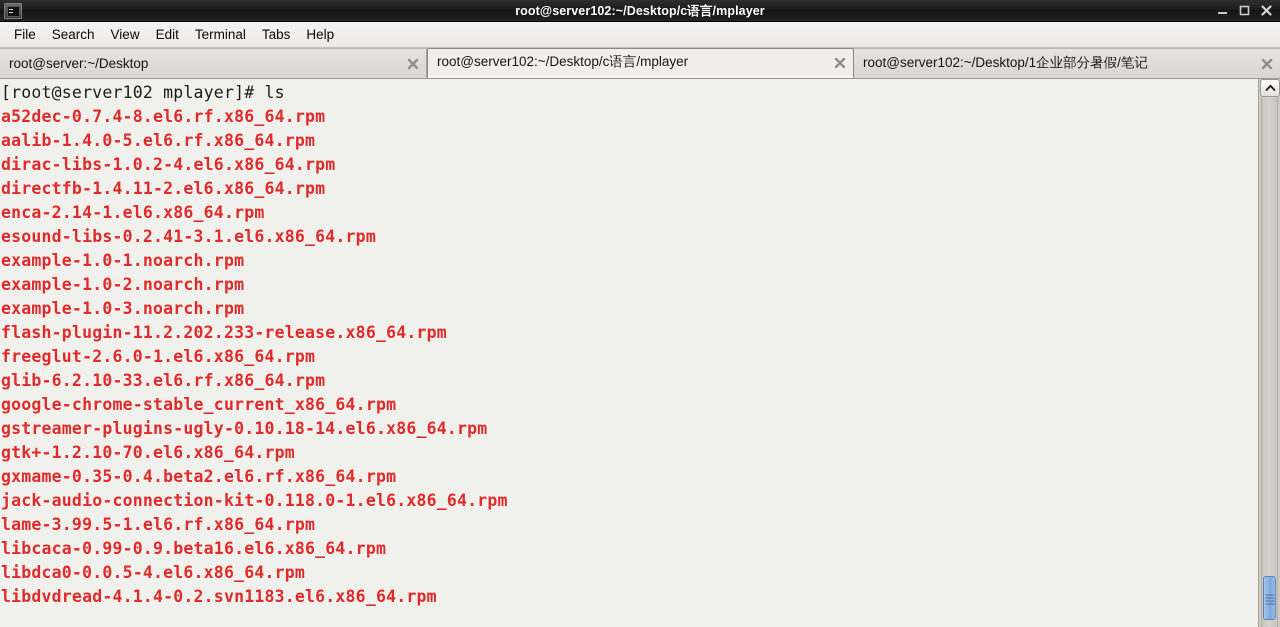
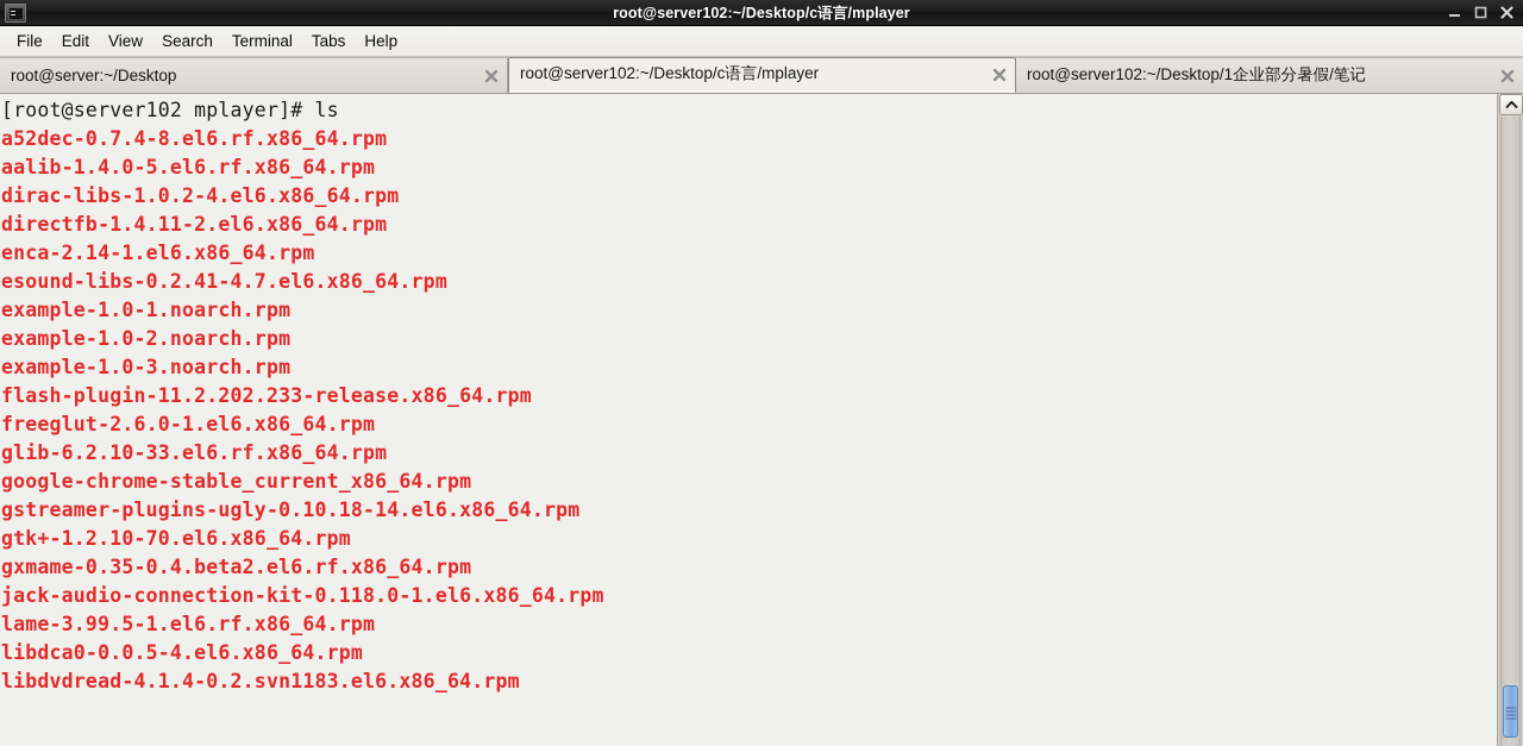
  root@server102:~/Desktop/c语言/mplayer
  File
- Search
+ Edit
  View
- Edit
+ Search
  Terminal
  Tabs
  Help
  root@server:~/Desktop
  root@server102:~/Desktop/c语言/mplayer
  root@server102:~/Desktop/1企业部分暑假/笔记
  [root@server102 mplayer]# ls
  a52dec-0.7.4-8.el6.rf.x86_64.rpm
  aalib-1.4.0-5.el6.rf.x86_64.rpm
  dirac-libs-1.0.2-4.el6.x86_64.rpm
  directfb-1.4.11-2.el6.x86_64.rpm
  enca-2.14-1.el6.x86_64.rpm
- esound-libs-0.2.41-3.1.el6.x86_64.rpm
+ esound-libs-0.2.41-4.7.el6.x86_64.rpm
  example-1.0-1.noarch.rpm
  example-1.0-2.noarch.rpm
  example-1.0-3.noarch.rpm
  flash-plugin-11.2.202.233-release.x86_64.rpm
  freeglut-2.6.0-1.el6.x86_64.rpm
  glib-6.2.10-33.el6.rf.x86_64.rpm
  google-chrome-stable_current_x86_64.rpm
  gstreamer-plugins-ugly-0.10.18-14.el6.x86_64.rpm
  gtk+-1.2.10-70.el6.x86_64.rpm
  gxmame-0.35-0.4.beta2.el6.rf.x86_64.rpm
  jack-audio-connection-kit-0.118.0-1.el6.x86_64.rpm
  lame-3.99.5-1.el6.rf.x86_64.rpm
- libcaca-0.99-0.9.beta16.el6.x86_64.rpm
  libdca0-0.0.5-4.el6.x86_64.rpm
  libdvdread-4.1.4-0.2.svn1183.el6.x86_64.rpm
